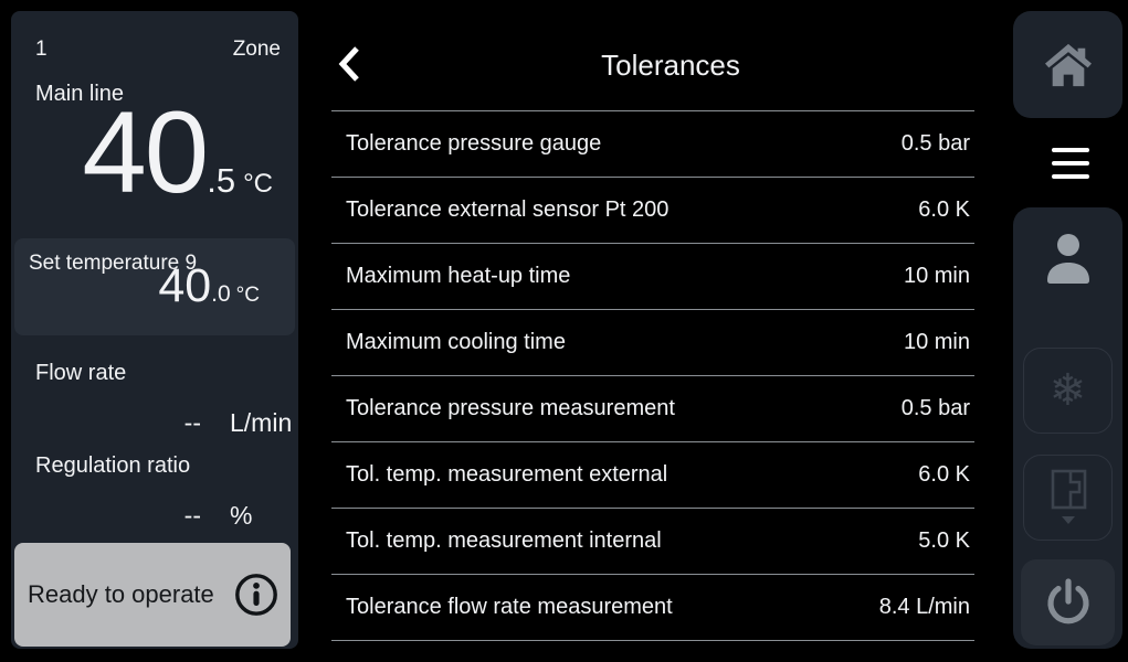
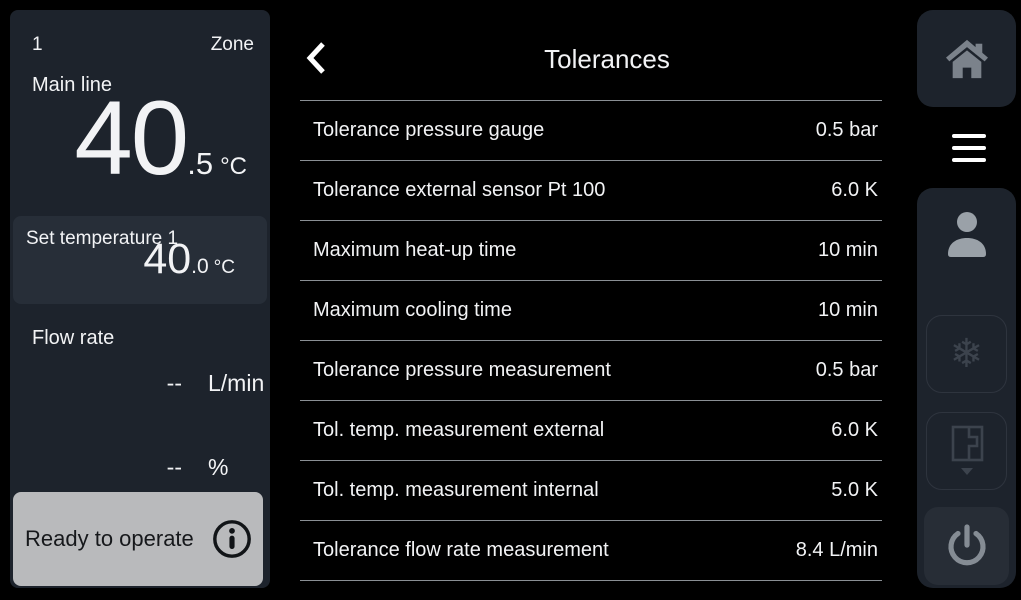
  1
  Zone
  Main line
  40.5 °C
- Set temperature 9
+ Set temperature 1
  40.0 °C
  Flow rate
  --
  L/min
- Regulation ratio
  --
  %
  Ready to operate
  Tolerances
  Tolerance pressure gauge
  0.5 bar
- Tolerance external sensor Pt 200
+ Tolerance external sensor Pt 100
  6.0 K
  Maximum heat-up time
  10 min
  Maximum cooling time
  10 min
  Tolerance pressure measurement
  0.5 bar
  Tol. temp. measurement external
  6.0 K
  Tol. temp. measurement internal
  5.0 K
  Tolerance flow rate measurement
  8.4 L/min
  ❄
